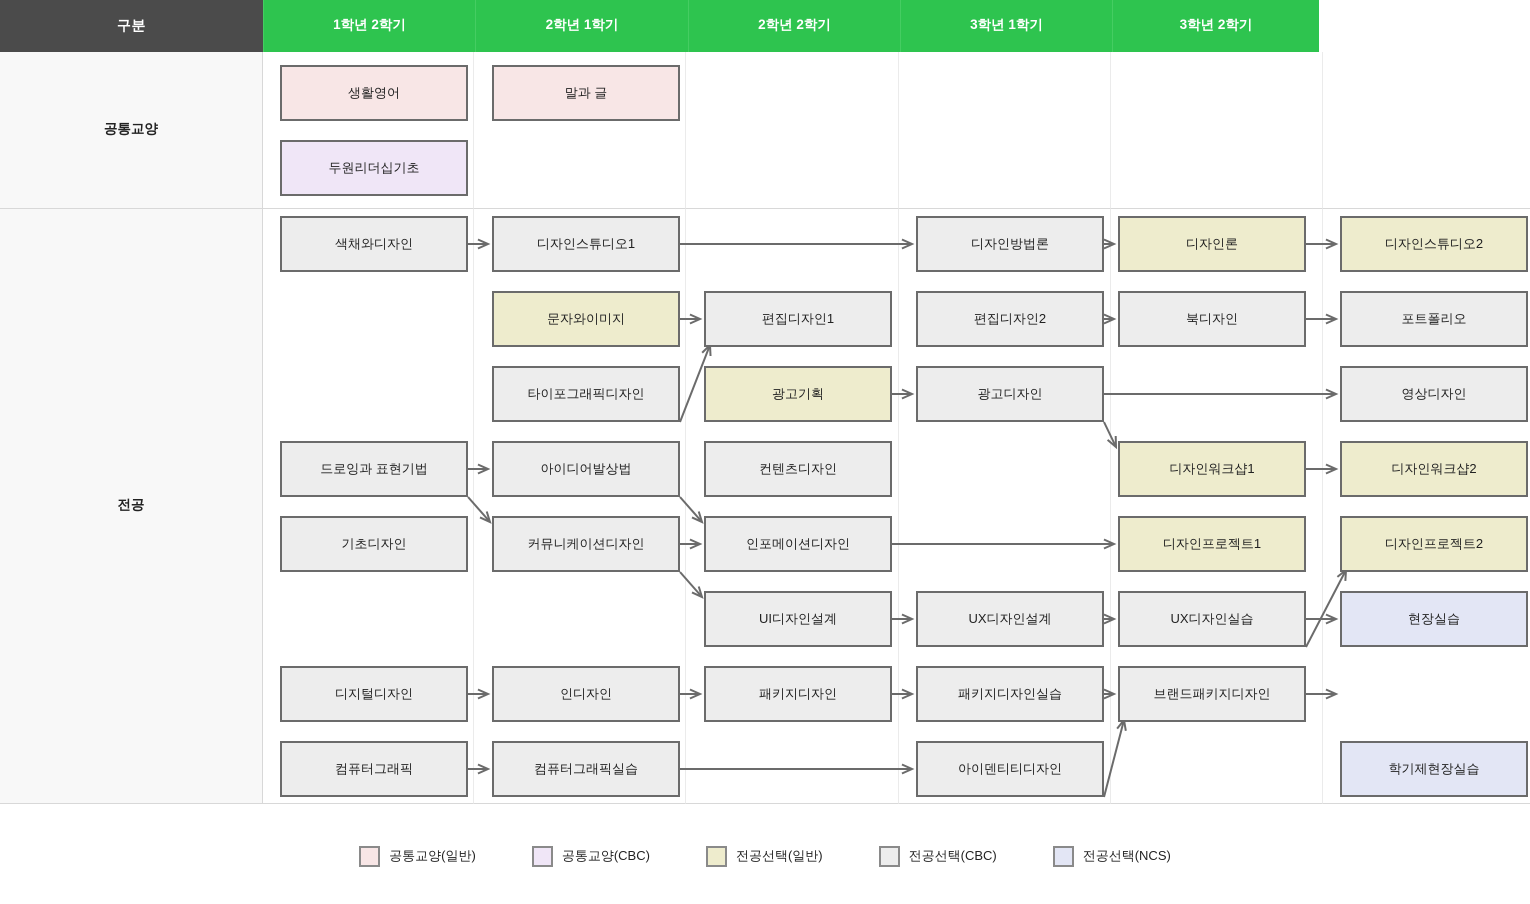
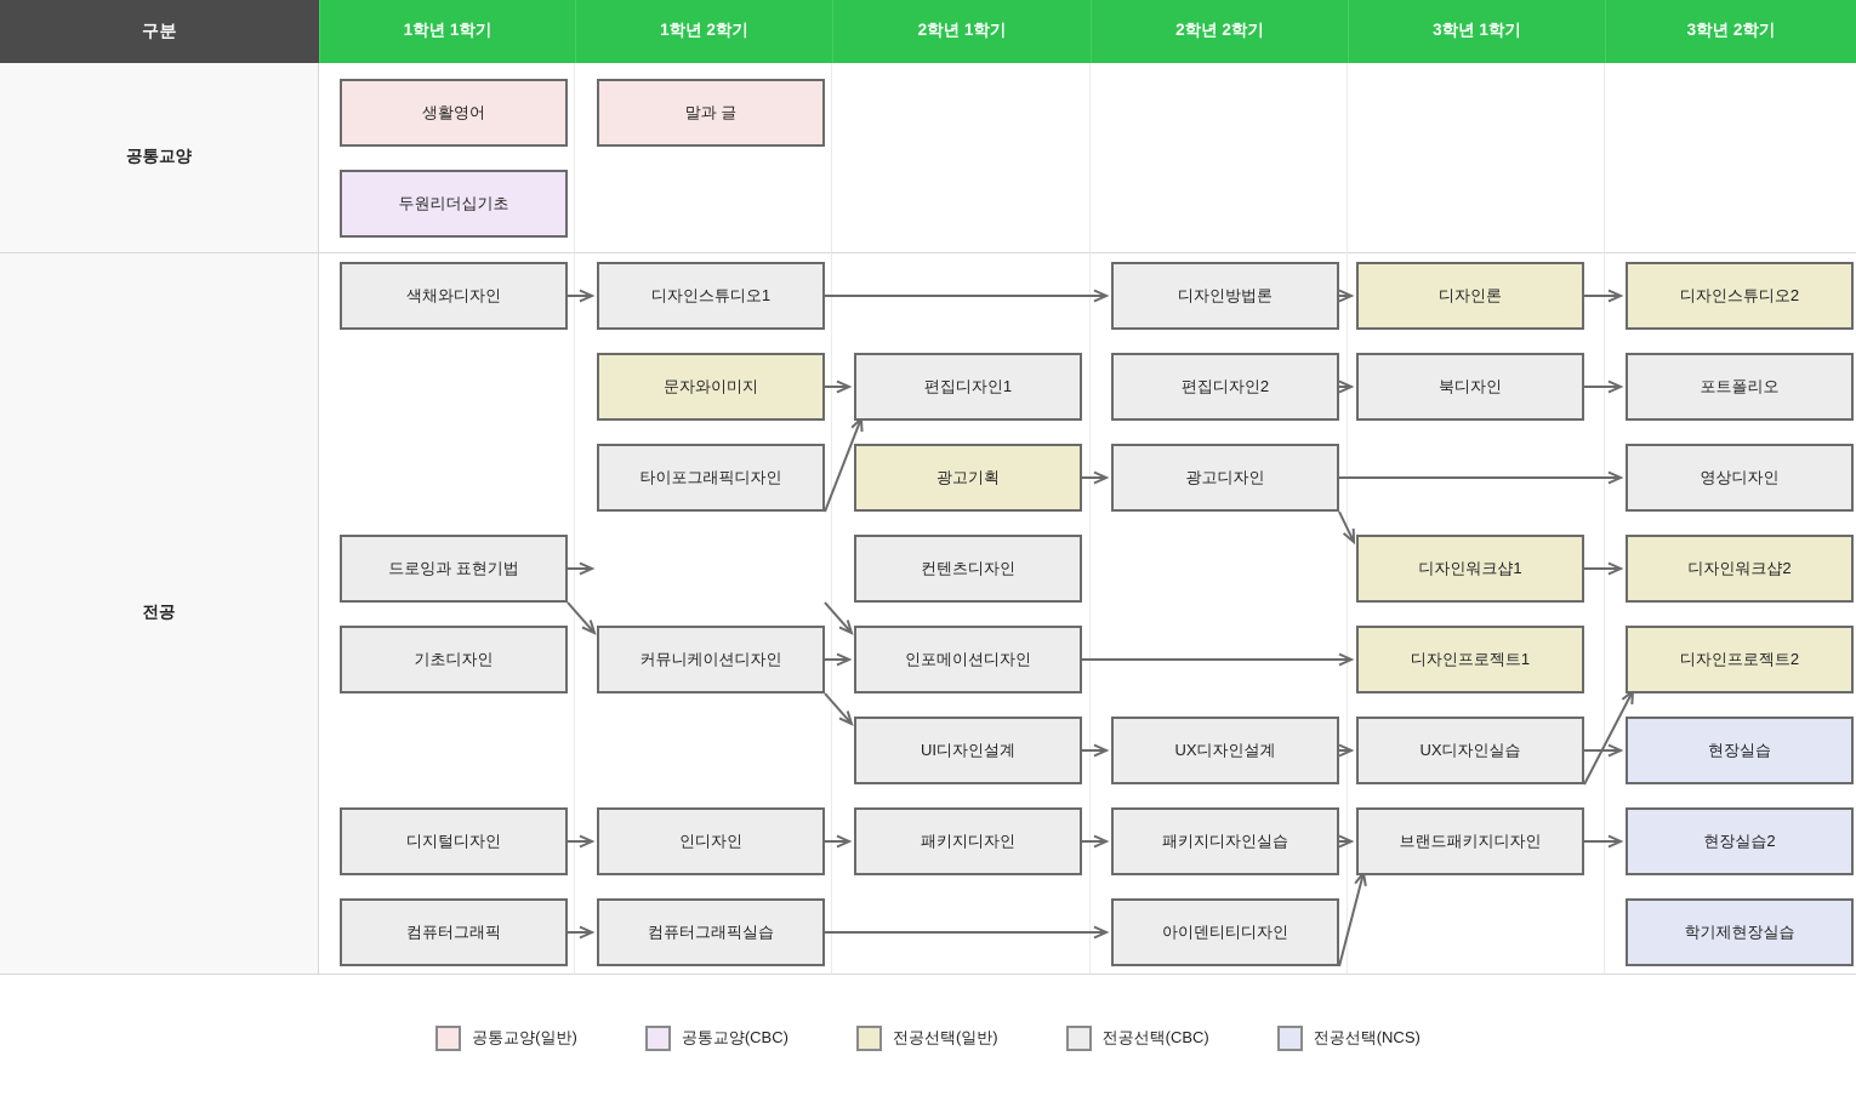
  구분
+ 1학년 1학기
  1학년 2학기
  2학년 1학기
  2학년 2학기
  3학년 1학기
  3학년 2학기
  공통교양
  전공
  공통교양(일반)
  공통교양(CBC)
  전공선택(일반)
  전공선택(CBC)
  전공선택(NCS)
  생활영어
  두원리더십기초
  말과 글
  색채와디자인
  드로잉과 표현기법
  기초디자인
  디지털디자인
  컴퓨터그래픽
  디자인스튜디오1
  문자와이미지
  타이포그래픽디자인
- 아이디어발상법
  커뮤니케이션디자인
  인디자인
  컴퓨터그래픽실습
  편집디자인1
  광고기획
  컨텐츠디자인
  인포메이션디자인
  UI디자인설계
  패키지디자인
  디자인방법론
  편집디자인2
  광고디자인
  UX디자인설계
  패키지디자인실습
  아이덴티티디자인
  디자인론
  북디자인
  디자인워크샵1
  디자인프로젝트1
  UX디자인실습
  브랜드패키지디자인
  디자인스튜디오2
  포트폴리오
  영상디자인
  디자인워크샵2
  디자인프로젝트2
  현장실습
+ 현장실습2
  학기제현장실습
